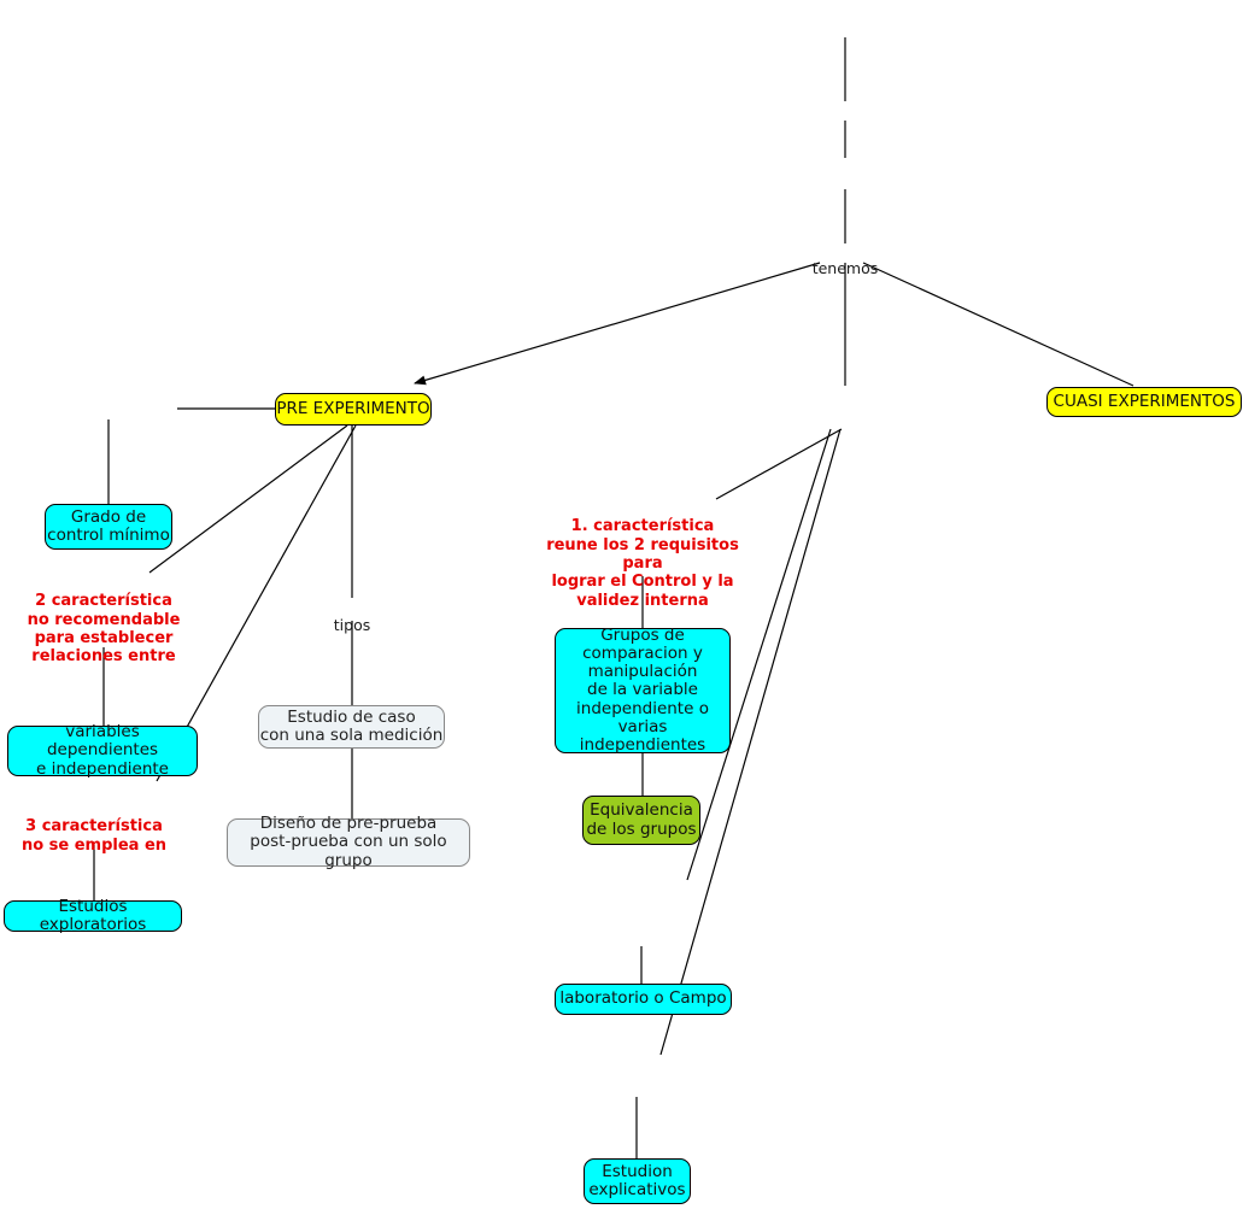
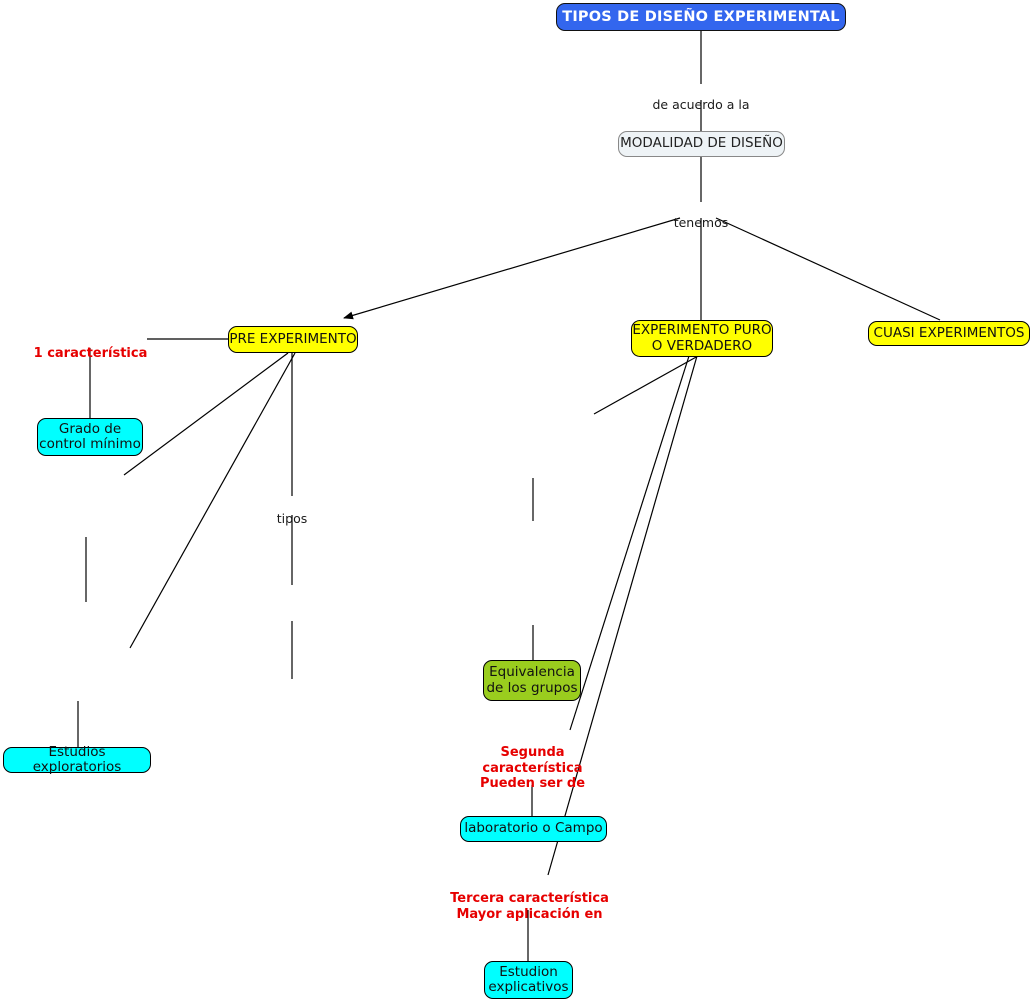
+ TIPOS DE DISEÑO EXPERIMENTAL
+ de acuerdo a la
+ MODALIDAD DE DISEÑO
  tenemos
  PRE EXPERIMENTO
+ EXPERIMENTO PURO
+ O VERDADERO
  CUASI EXPERIMENTOS
+ 1 característica
  Grado de
  control mínimo
- 2 característica
- no recomendable
- para establecer
- relaciones entre
- variables dependientes
- e independiente
- 3 característica
- no se emplea en
  Estudios exploratorios
  tipos
- Estudio de caso
- con una sola medición
- Diseño de pre-prueba
- post-prueba con un solo grupo
- 1. característica
- reune los 2 requisitos para
- lograr el Control y la
- validez interna
- Grupos de
- comparacion y
- manipulación
- de la variable
- independiente o
- varias independientes
  Equivalencia
  de los grupos
+ Segunda
+ característica
+ Pueden ser de
  laboratorio o Campo
+ Tercera característica
+ Mayor aplicación en
  Estudion
  explicativos
